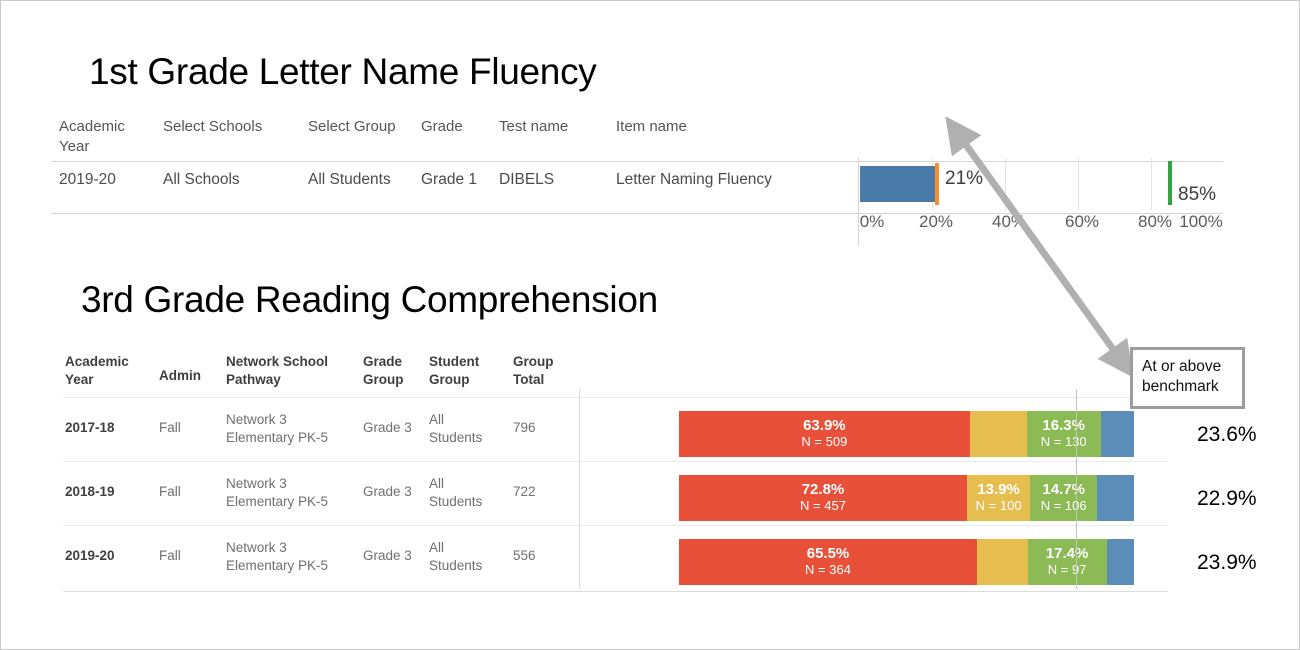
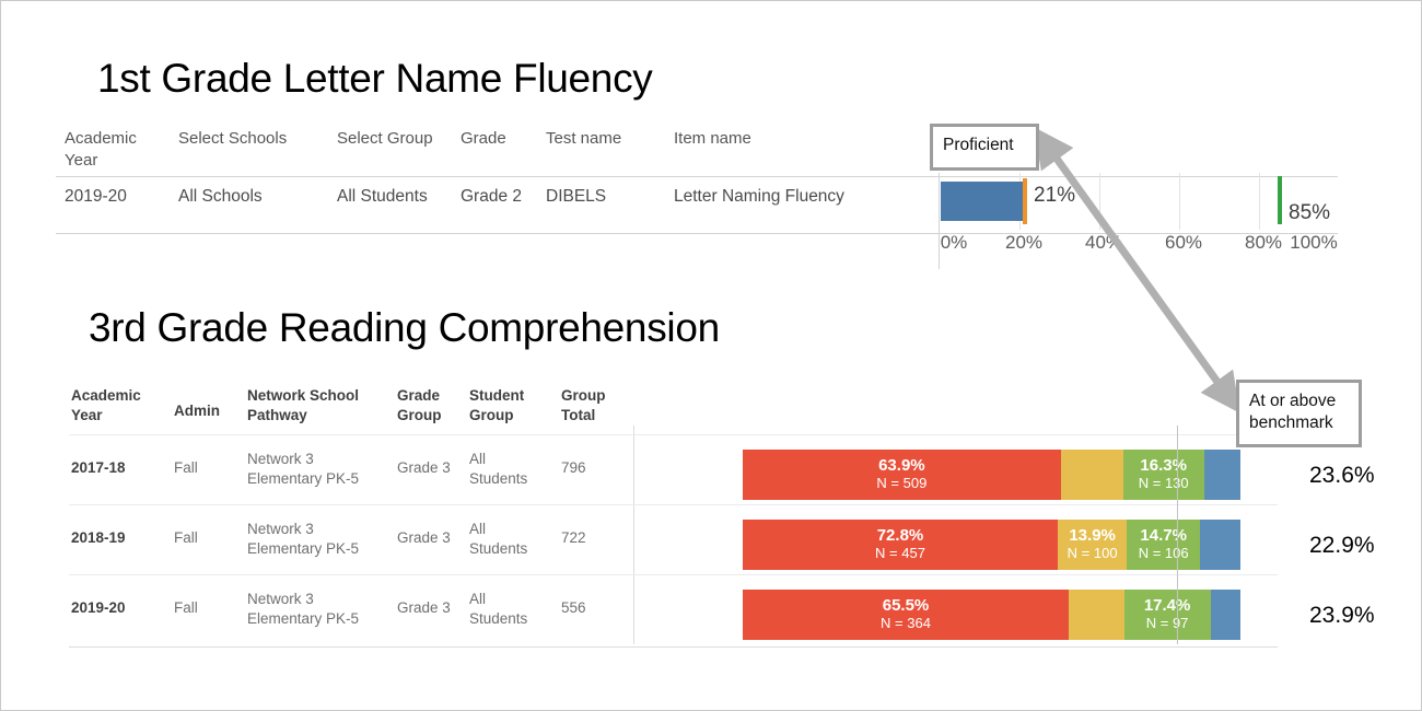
  1st Grade Letter Name Fluency
  Academic
  Year
  Select Schools
  Select Group
  Grade
  Test name
  Item name
  2019-20
  All Schools
  All Students
- Grade 1
+ Grade 2
  DIBELS
  Letter Naming Fluency
  21%
  85%
  0%
  20%
  60%
  80%
  100%
  3rd Grade Reading Comprehension
  Academic
  Year
  Admin
  Network School
  Pathway
  Grade
  Group
  Student
  Group
  Group
  Total
  2017-18
  Fall
  Network 3
  Elementary PK-5
  Grade 3
  All
  Students
  796
  63.9%
  N = 509
  16.3%
  N = 10
  23.6%
  2018-19
  Fall
  Network 3
  Elementary PK-5
  Grade 3
  All
  Students
  722
  72.8%
  N = 457
  13.9%
  N = 100
  14.7%
  N = 16
  22.9%
  2019-20
  Fall
  Network 3
  Elementary PK-5
  Grade 3
  All
  Students
  556
  65.5%
  N = 364
  17.4%
  N =7
  23.9%
+ Proficient
  At or above
  benchmark
